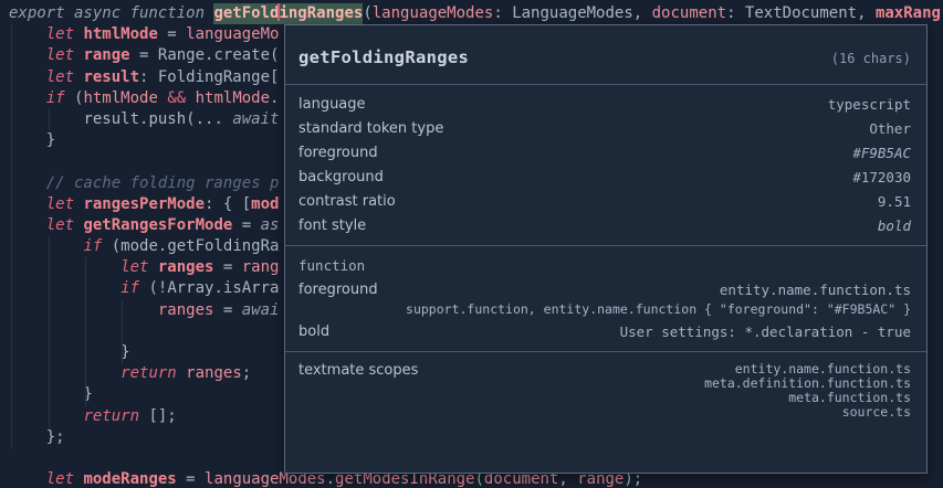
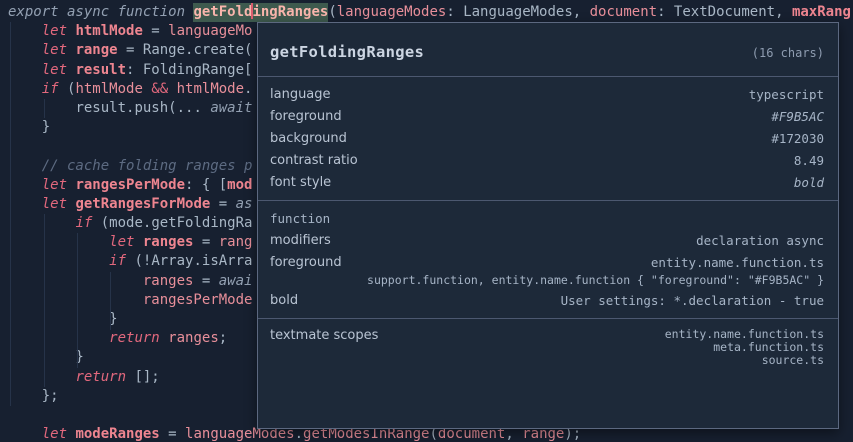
  export async function getFoldingRanges(languageModes: LanguageModes, document: TextDocument, maxRang
  let htmlMode = languageMo
  let range = Range.create(
  let result: FoldingRange[
  if (htmlMode && htmlMode.
  result.push(... await
  }
  // cache folding ranges p
  let rangesPerMode: { [mod
  let getRangesForMode = as
  if (mode.getFoldingRa
  let ranges = rang
  if (!Array.isArra
  ranges = awai
+ rangesPerMode
  }
  return ranges;
  }
  return [];
  };
  let modeRanges = languageModes.getModesInRange(document, range);
  getFoldingRanges
  (16 chars)
  language
  typescript
- standard token type
- Other
  foreground
  #F9B5AC
  background
  #172030
  contrast ratio
- 9.51
+ 8.49
  font style
  bold
  function
+ modifiers
+ declaration async
  foreground
  entity.name.function.ts
  support.function, entity.name.function { "foreground": "#F9B5AC" }
  bold
  User settings: *.declaration - true
  textmate scopes
  entity.name.function.ts
- meta.definition.function.ts
  meta.function.ts
  source.ts
